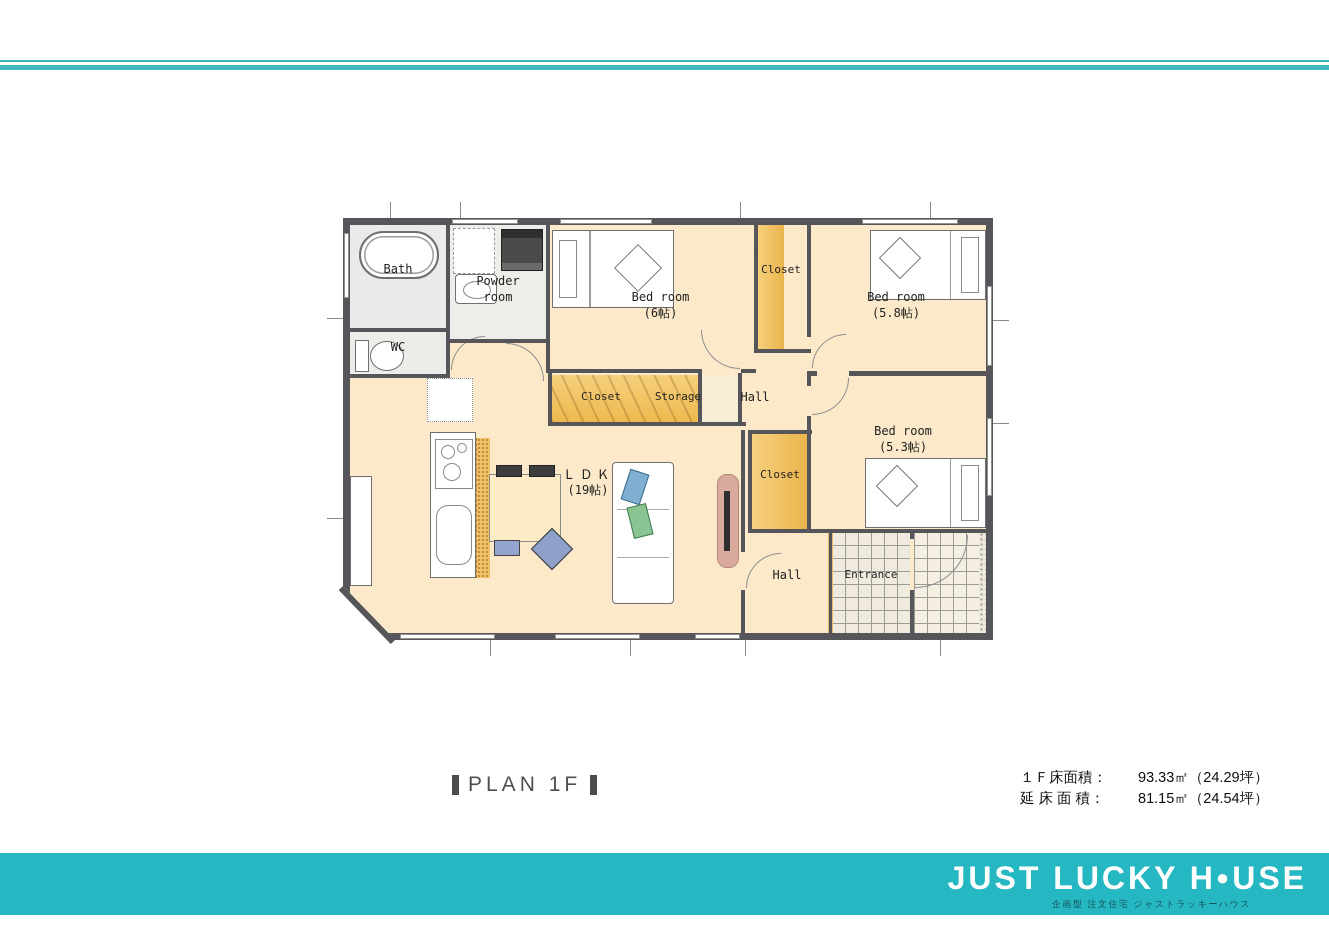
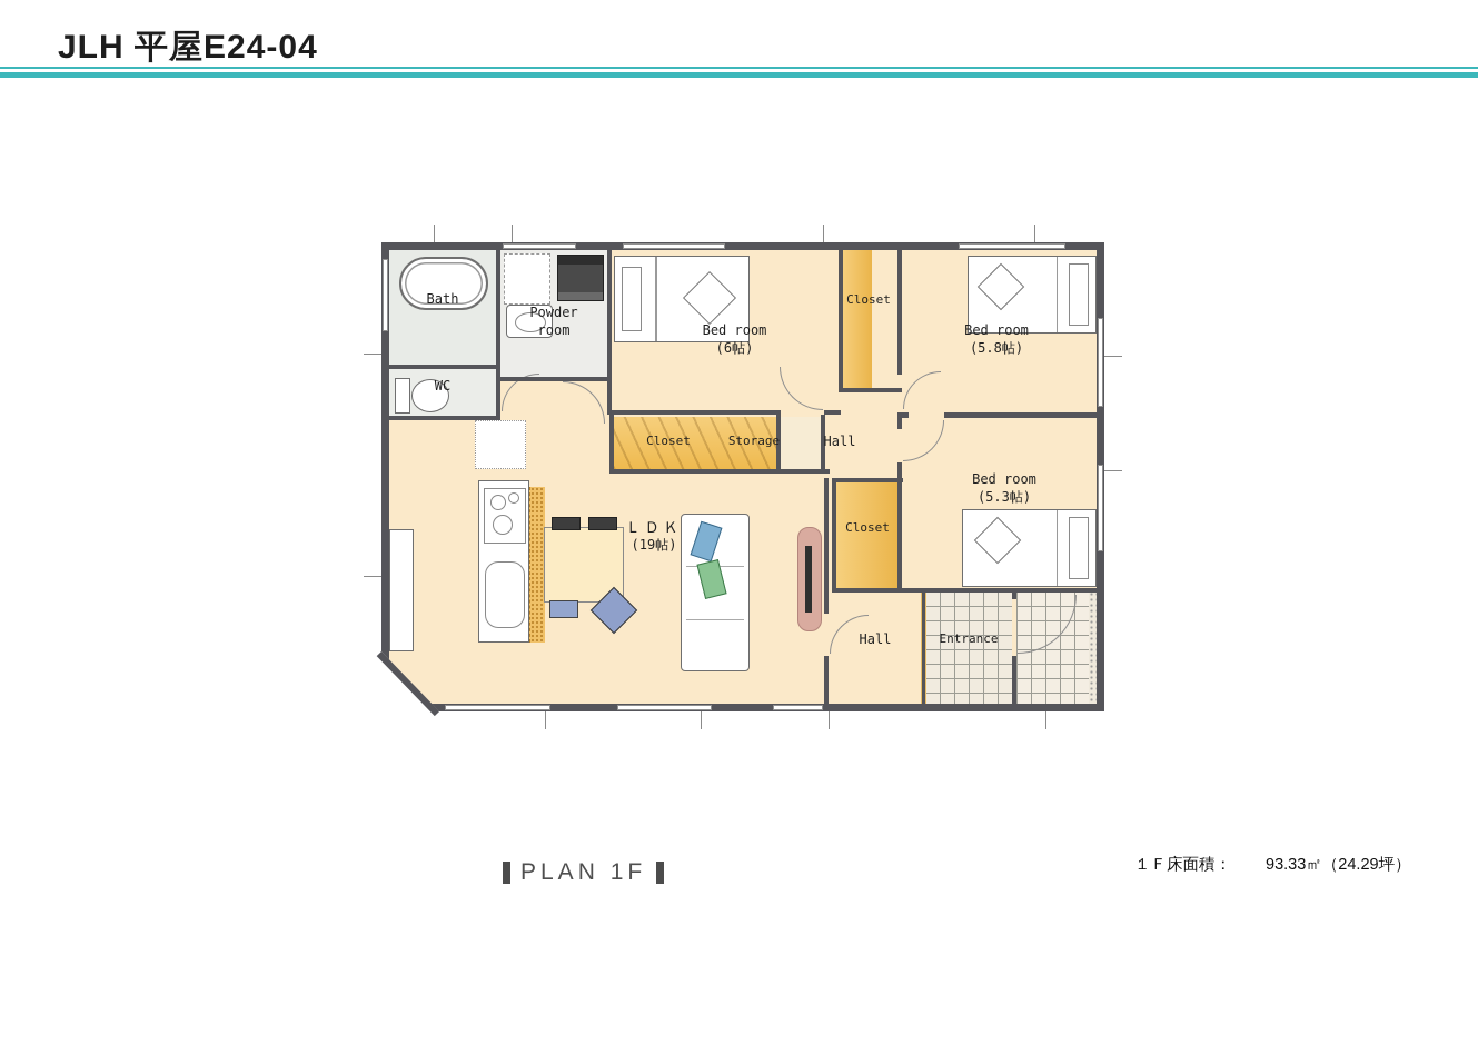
+ JLH 平屋E24-04
  Bath
  Powder
  room
  WC
  Bed room
  (6帖)
  Closet
  Bed room
  (5.8帖)
  Closet
  Storage
  Hall
  Bed room
  (5.3帖)
  Closet
  ＬＤＫ
  (19帖)
  Hall
  Entrance
  PLAN 1F
  １Ｆ床面積：
  93.33㎡（24.29坪）
- 延 床 面 積：
- 81.15㎡（24.54坪）
- JUST LUCKY H●USE
- 企画型 注文住宅 ジャストラッキーハウス
